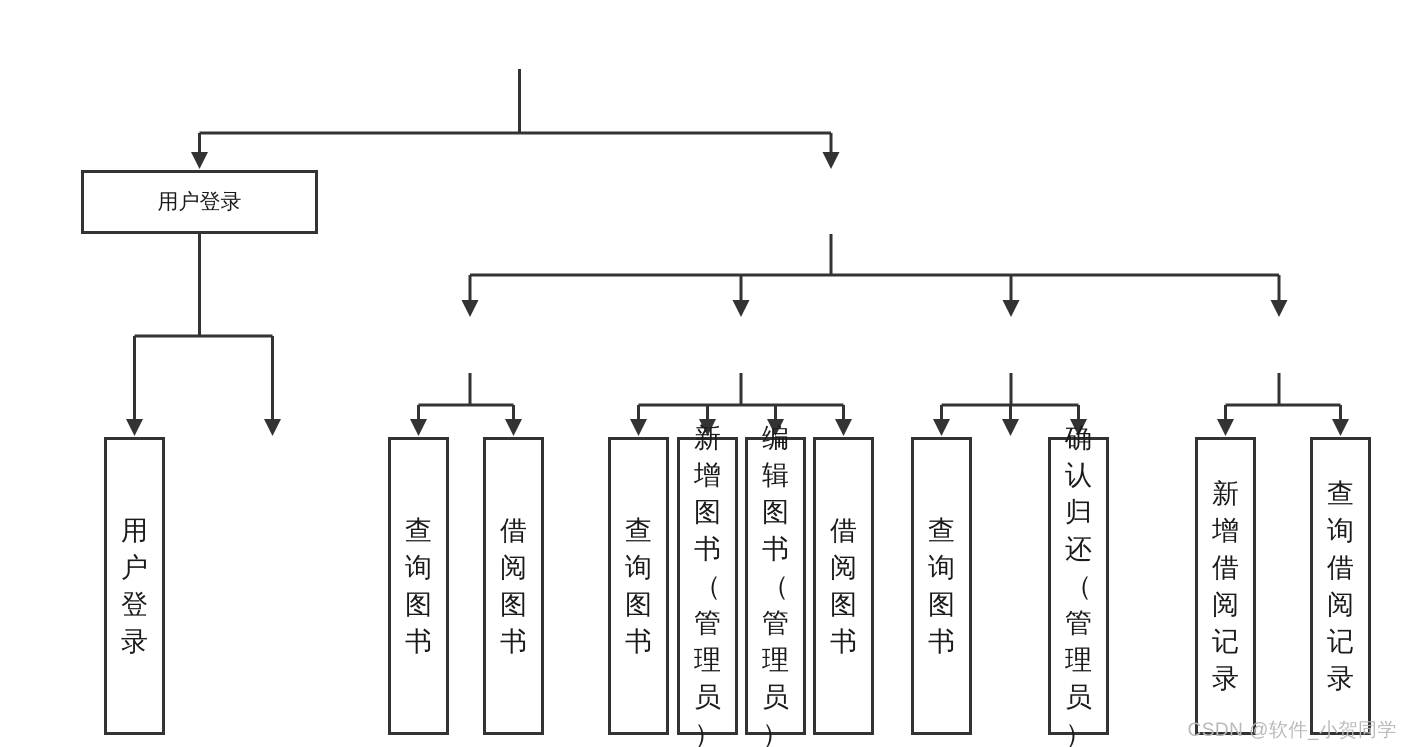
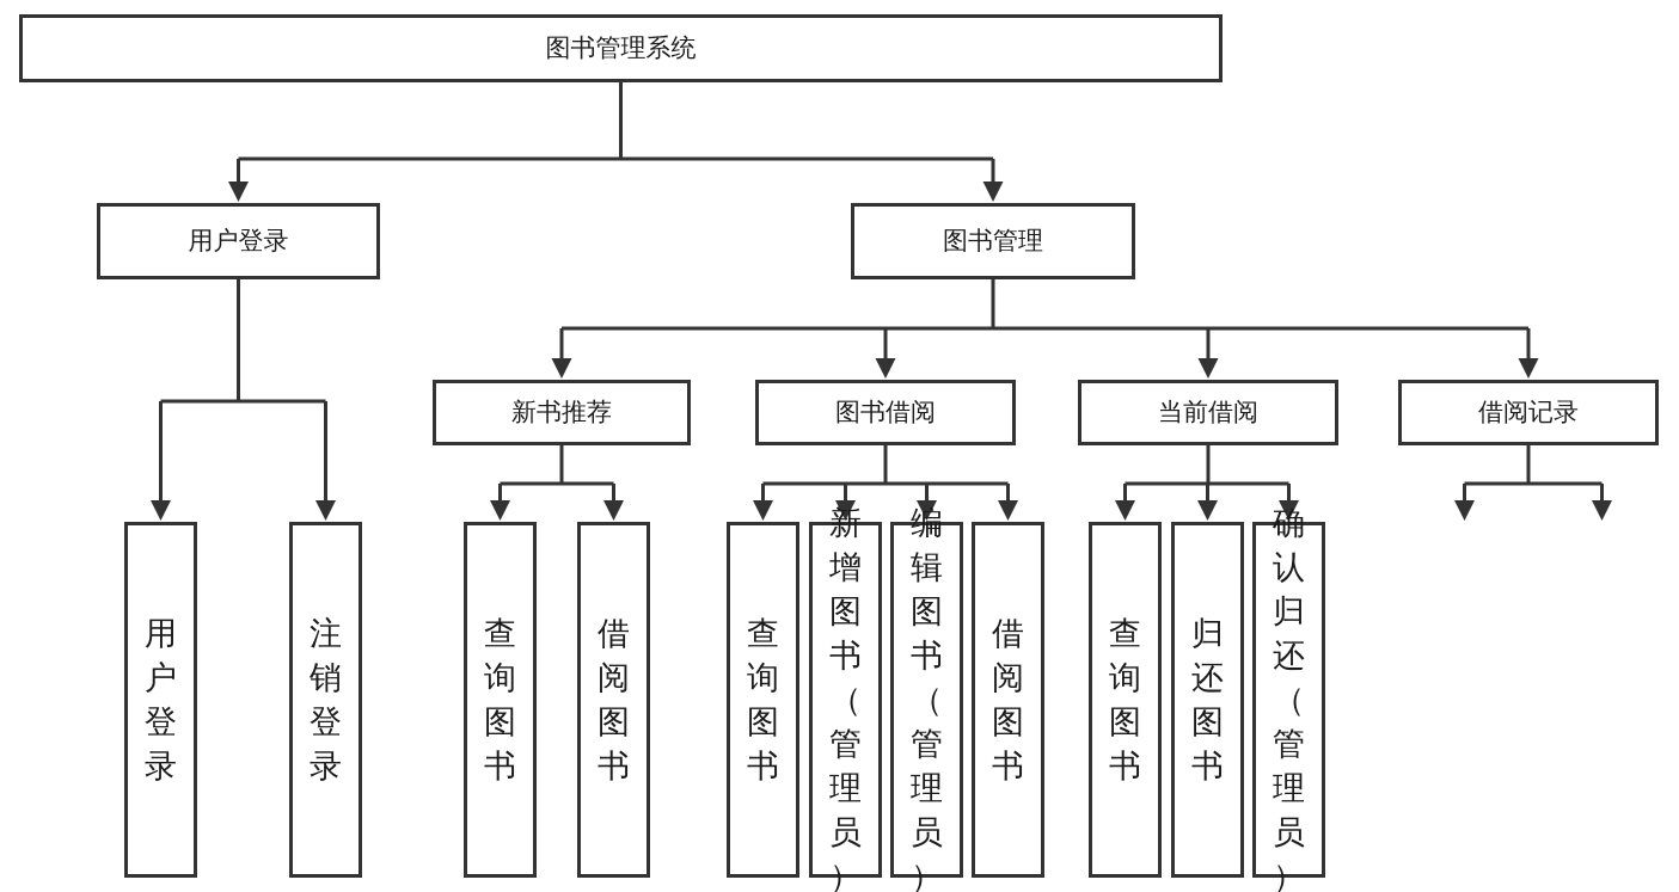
+ 图书管理系统
  用户登录
+ 图书管理
+ 新书推荐
+ 图书借阅
+ 当前借阅
+ 借阅记录
  用户登录
+ 注销登录
  查询图书
  借阅图书
  查询图书
  新增图书（管理员）
  编辑图书（管理员）
  借阅图书
  查询图书
+ 归还图书
  确认归还（管理员）
- 新增借阅记录
- 查询借阅记录
- CSDN @软件_小贺同学
